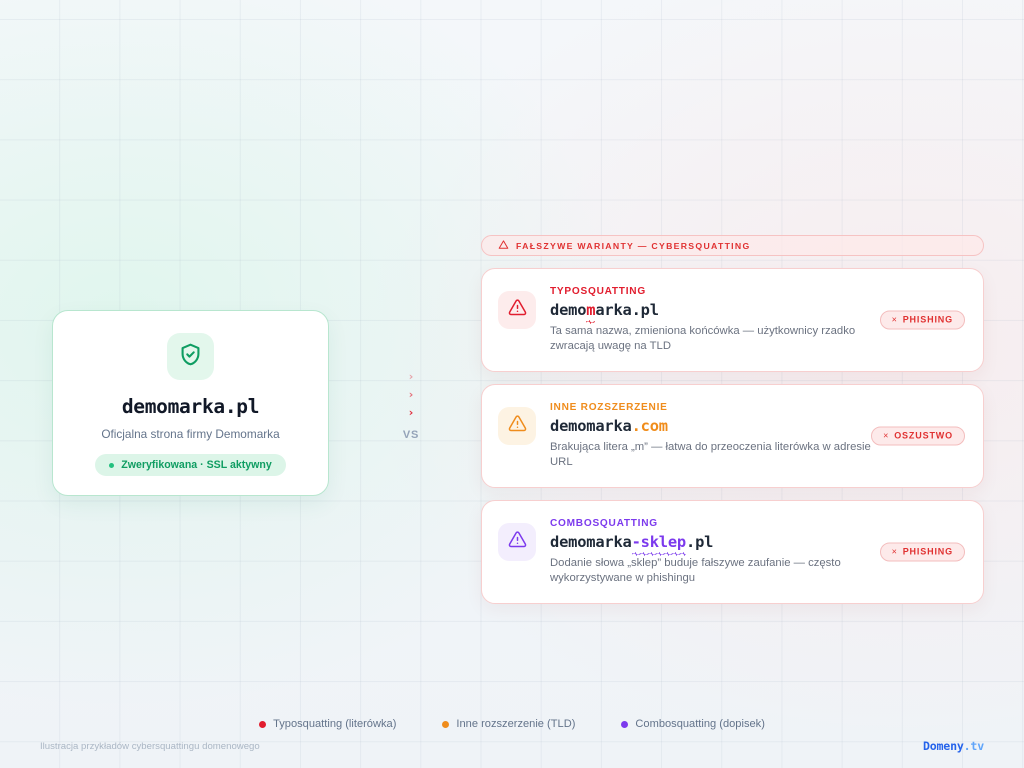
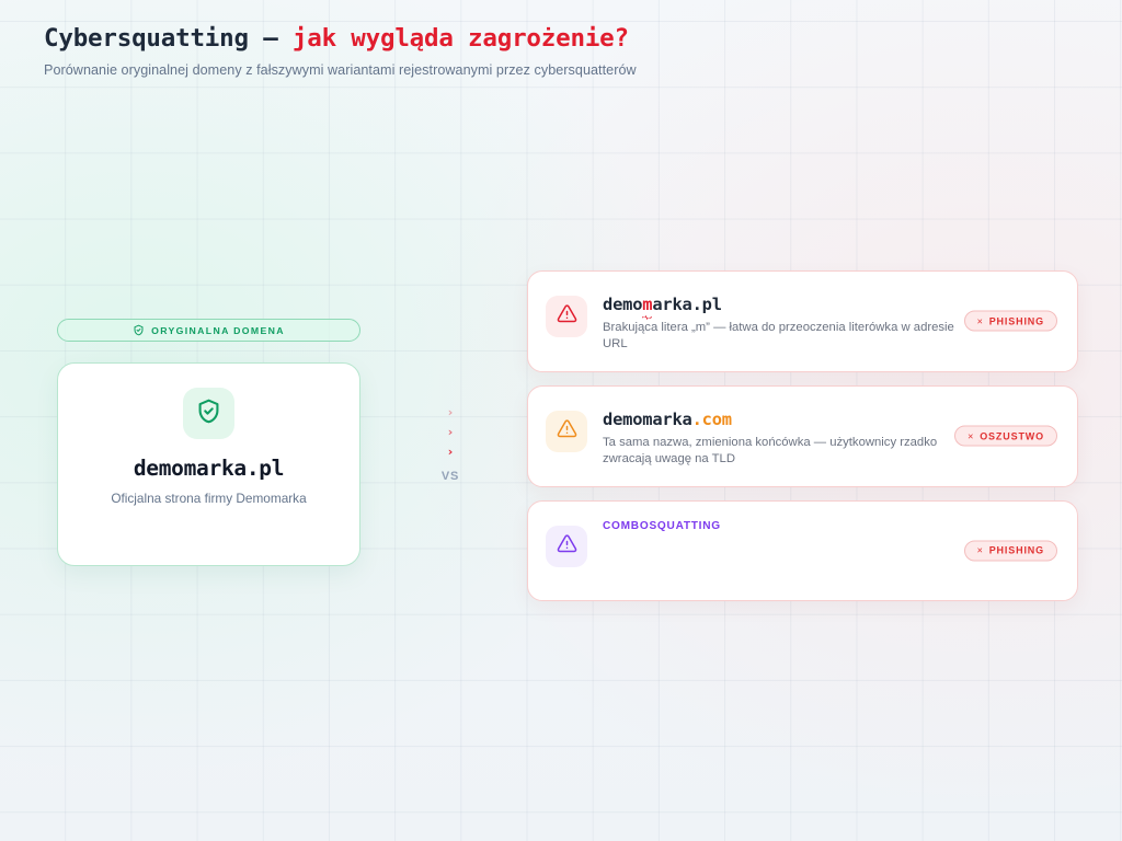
+ Cybersquatting — jak wygląda zagrożenie?
+ Porównanie oryginalnej domeny z fałszywymi wariantami rejestrowanymi przez cybersquatterów
+ ORYGINALNA DOMENA
  demomarka.pl
  Oficjalna strona firmy Demomarka
- Zweryfikowana · SSL aktywny
  ›
  ›
  ›
  VS
- FAŁSZYWE WARIANTY — CYBERSQUATTING
- TYPOSQUATTING
  demomarka.pl
- Ta sama nazwa, zmieniona końcówka — użytkownicy rzadko zwracają uwagę na TLD
+ Brakująca litera „m” — łatwa do przeoczenia literówka w adresie URL
  ×
  PHISHING
- INNE ROZSZERZENIE
  demomarka.com
- Brakująca litera „m” — łatwa do przeoczenia literówka w adresie URL
+ Ta sama nazwa, zmieniona końcówka — użytkownicy rzadko zwracają uwagę na TLD
  ×
  OSZUSTWO
  COMBOSQUATTING
- demomarka-sklep.pl
- Dodanie słowa „sklep” buduje fałszywe zaufanie — często wykorzystywane w phishingu
  ×
  PHISHING
- Typosquatting (literówka)
- Inne rozszerzenie (TLD)
- Combosquatting (dopisek)
- Ilustracja przykładów cybersquattingu domenowego
- Domeny.tv
